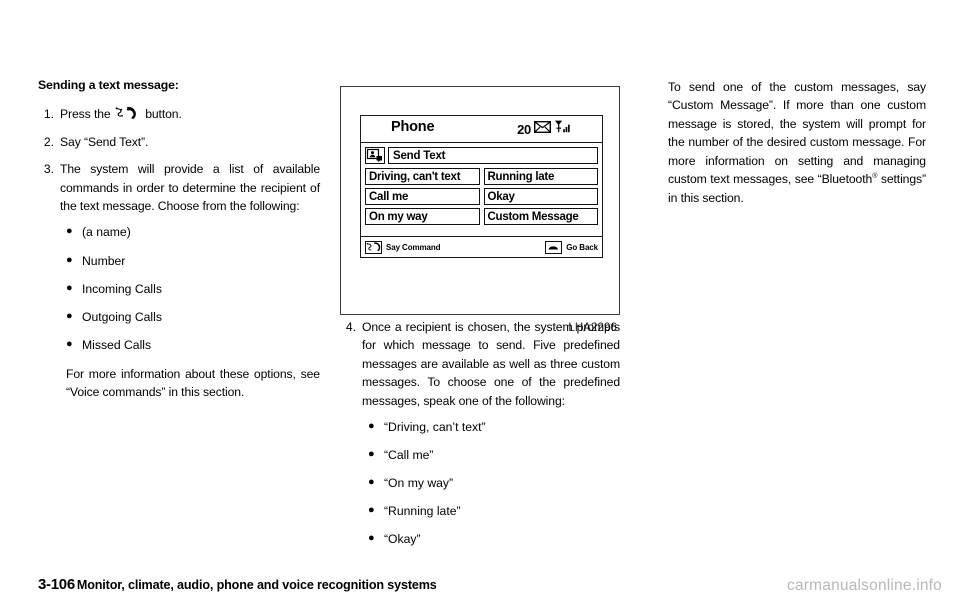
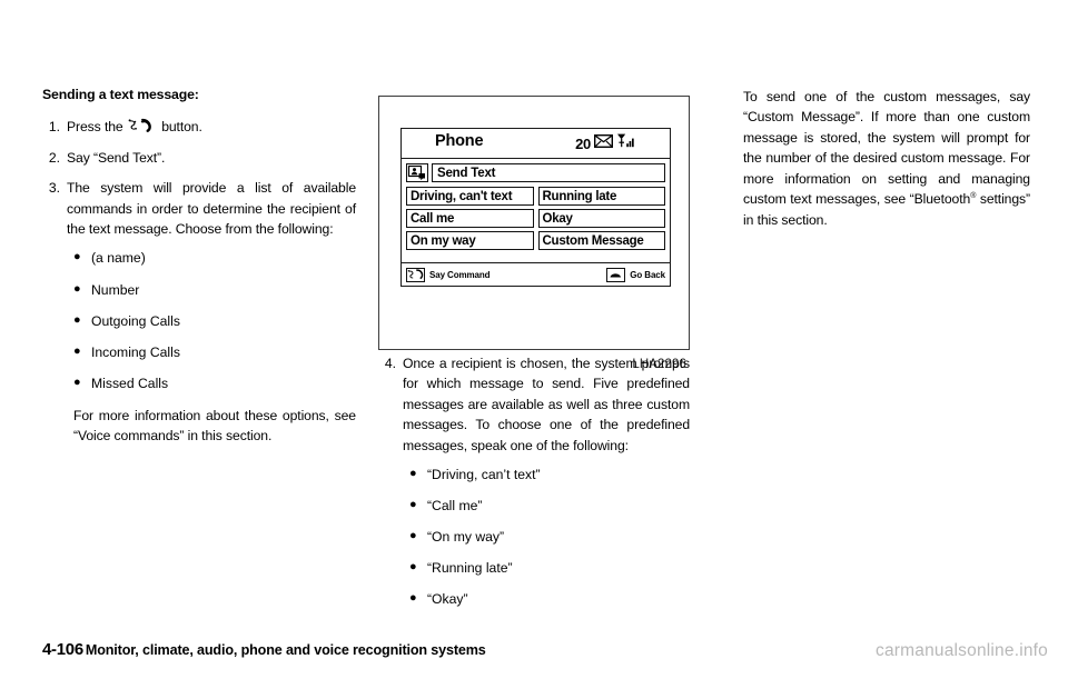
  Sending a text message:
  1.
  Press the button.
  2.
  Say “Send Text”.
  3.
  The system will provide a list of available commands in order to determine the recipient of the text message. Choose from the following:
  ●
  (a name)
  ●
  Number
  ●
- Incoming Calls
+ Outgoing Calls
  ●
- Outgoing Calls
+ Incoming Calls
  ●
  Missed Calls
  For more information about these options, see “Voice commands” in this section.
  Phone
  20
  Send Text
  Driving, can't text
  Running late
  Call me
  Okay
  On my way
  Custom Message
  Say Command
  Go Back
  LHA2296
  4.
  Once a recipient is chosen, the system prompts for which message to send. Five predefined messages are available as well as three custom messages. To choose one of the predefined messages, speak one of the following:
  ●
  “Driving, can’t text”
  ●
  “Call me”
  ●
  “On my way”
  ●
  “Running late”
  ●
  “Okay”
  To send one of the custom messages, say “Custom Message”. If more than one custom message is stored, the system will prompt for the number of the desired custom message. For more information on setting and managing custom text messages, see “Bluetooth settings” in this section.
- 3-106
+ 4-106
  Monitor, climate, audio, phone and voice recognition systems
  carmanualsonline.info
